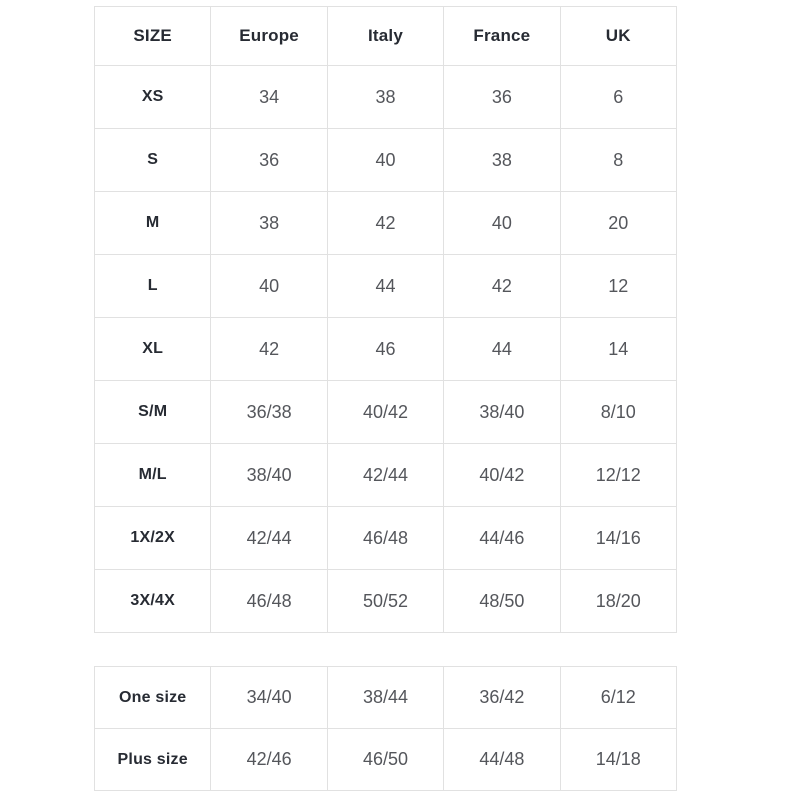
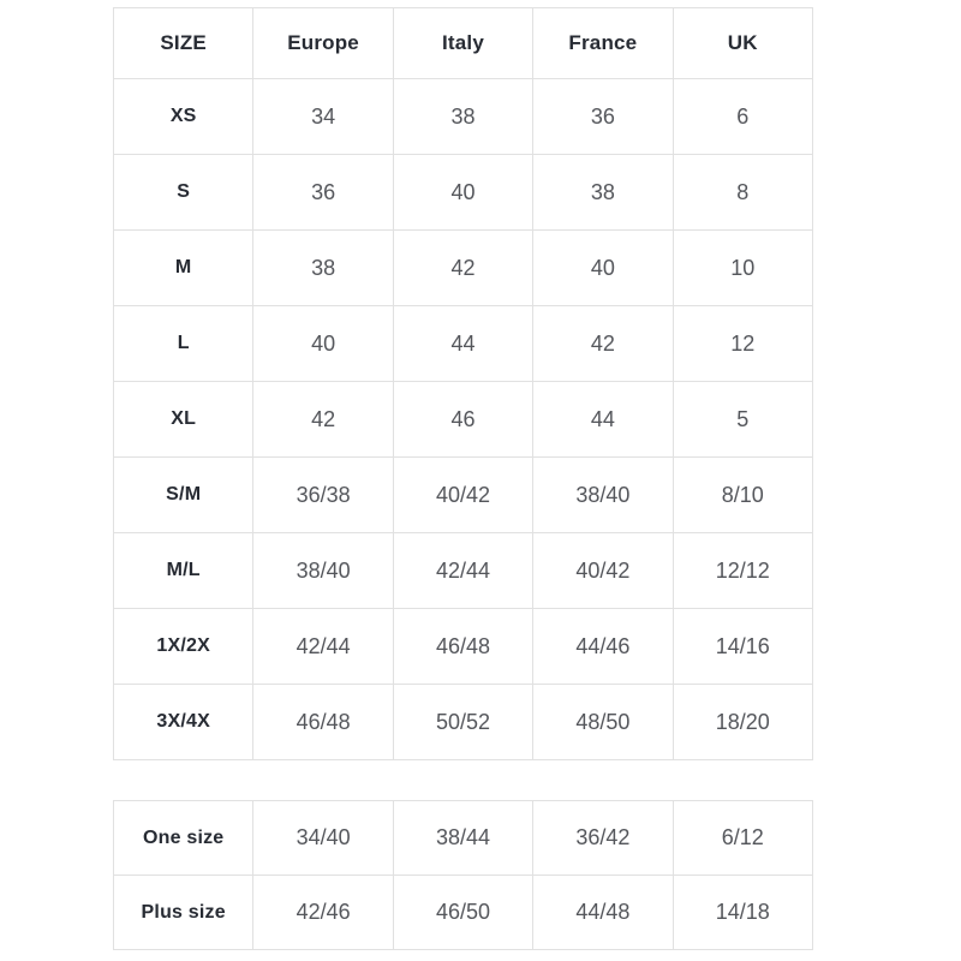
  SIZE	Europe	Italy	France	UK
  XS	34	38	36	6
  S	36	40	38	8
- M	38	42	40	20
+ M	38	42	40	10
  L	40	44	42	12
- XL	42	46	44	14
+ XL	42	46	44	5
  S/M	36/38	40/42	38/40	8/10
  M/L	38/40	42/44	40/42	12/12
  1X/2X	42/44	46/48	44/46	14/16
  3X/4X	46/48	50/52	48/50	18/20
  One size	34/40	38/44	36/42	6/12
  Plus size	42/46	46/50	44/48	14/18
